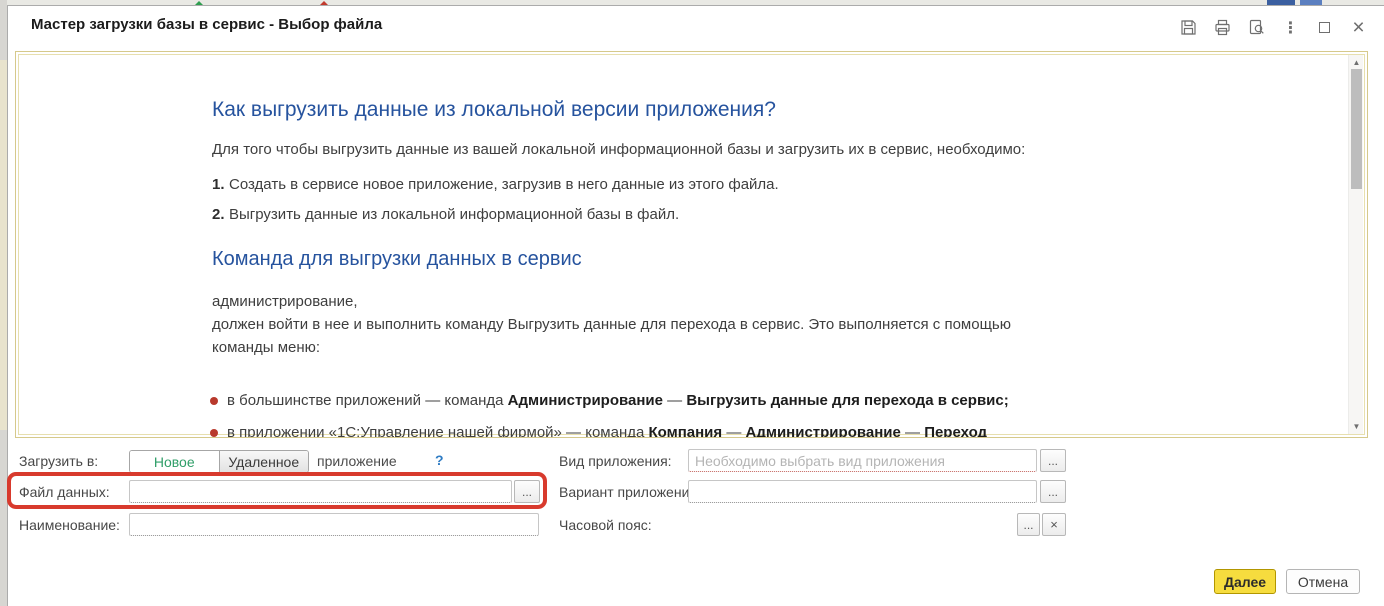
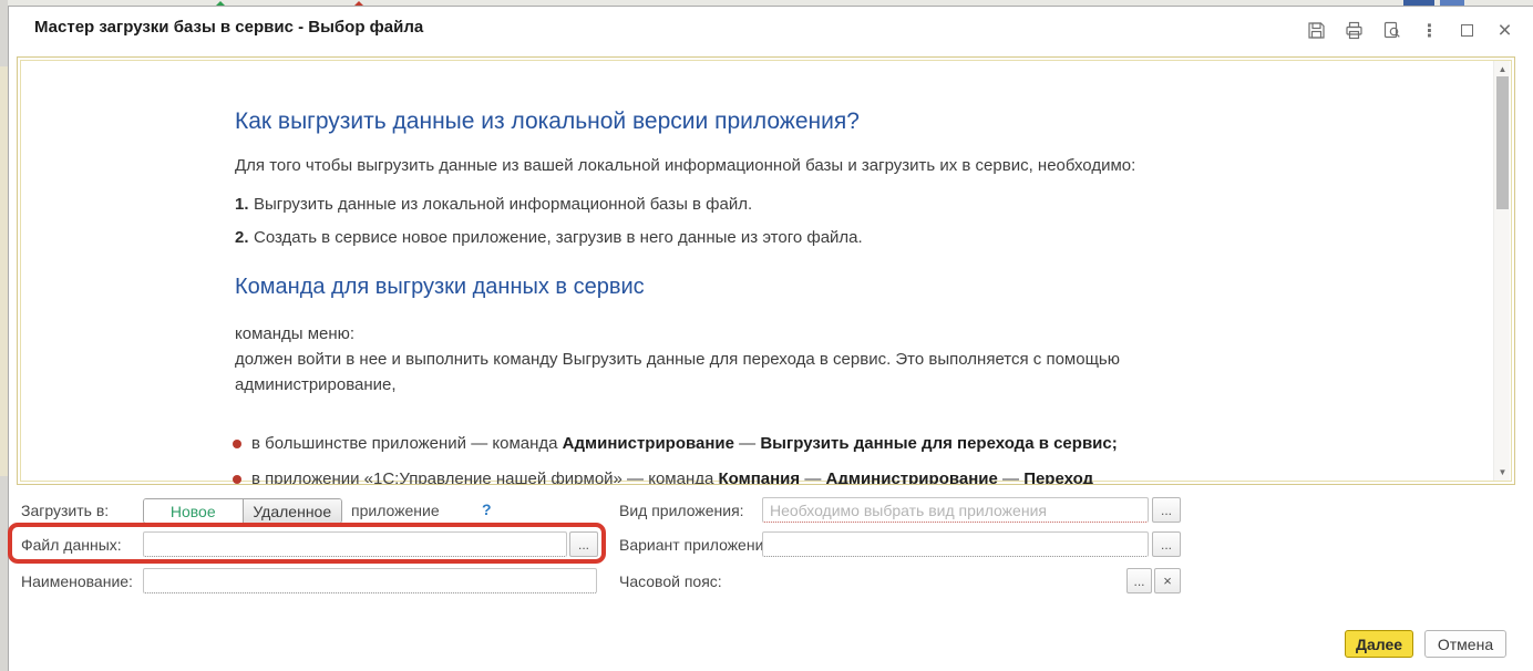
  Мастер загрузки базы в сервис - Выбор файла
  ⋮
  ×
  Как выгрузить данные из локальной версии приложения?
  Для того чтобы выгрузить данные из вашей локальной информационной базы и загрузить их в сервис, необходимо:
  1.
- Создать в сервисе новое приложение, загрузив в него данные из этого файла.
+ Выгрузить данные из локальной информационной базы в файл.
  2.
- Выгрузить данные из локальной информационной базы в файл.
+ Создать в сервисе новое приложение, загрузив в него данные из этого файла.
  Команда для выгрузки данных в сервис
- администрирование,
+ команды меню:
  должен войти в нее и выполнить команду Выгрузить данные для перехода в сервис. Это выполняется с помощью
- команды меню:
+ администрирование,
  в большинстве приложений — команда Администрирование — Выгрузить данные для перехода в сервис;
  в приложении «1С:Управление нашей фирмой» — команда Компания — Администрирование — Переход
  ▲
  ▼
  Загрузить в:
  Новое
  Удаленное
  приложение
  ?
  Файл данных:
  ...
  Наименование:
  Вид приложения:
  Необходимо выбрать вид приложения
  ...
  Вариант приложени
  ...
  Часовой пояс:
  ...
  ×
  Далее
  Отмена
